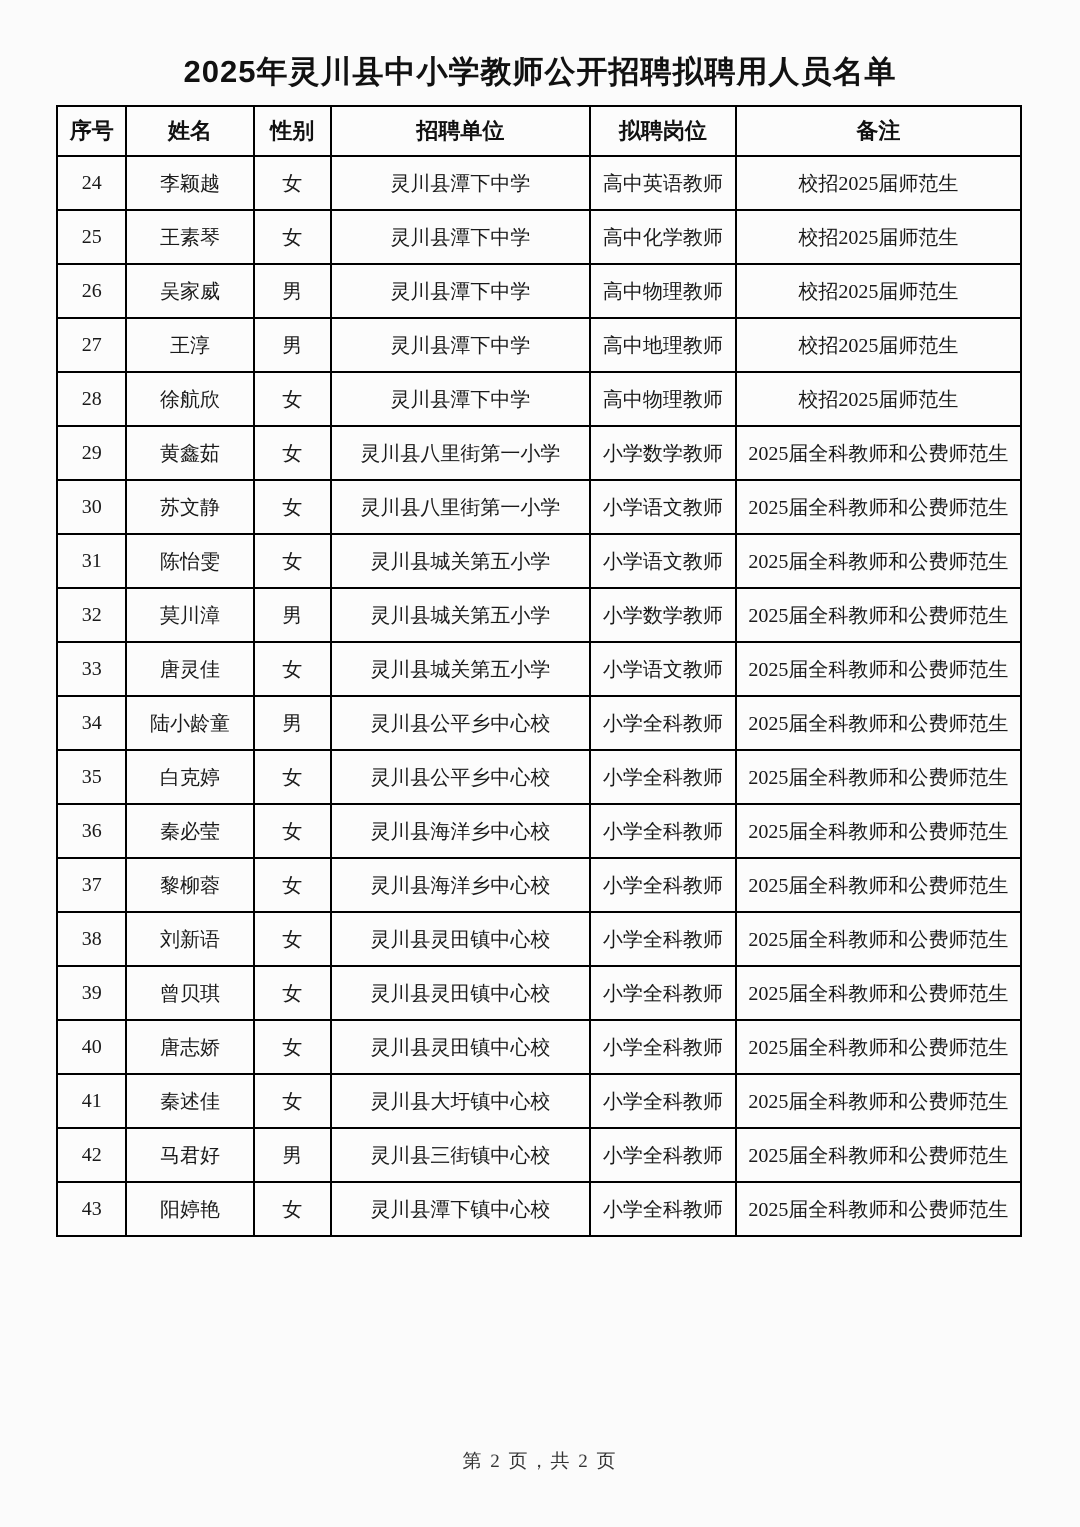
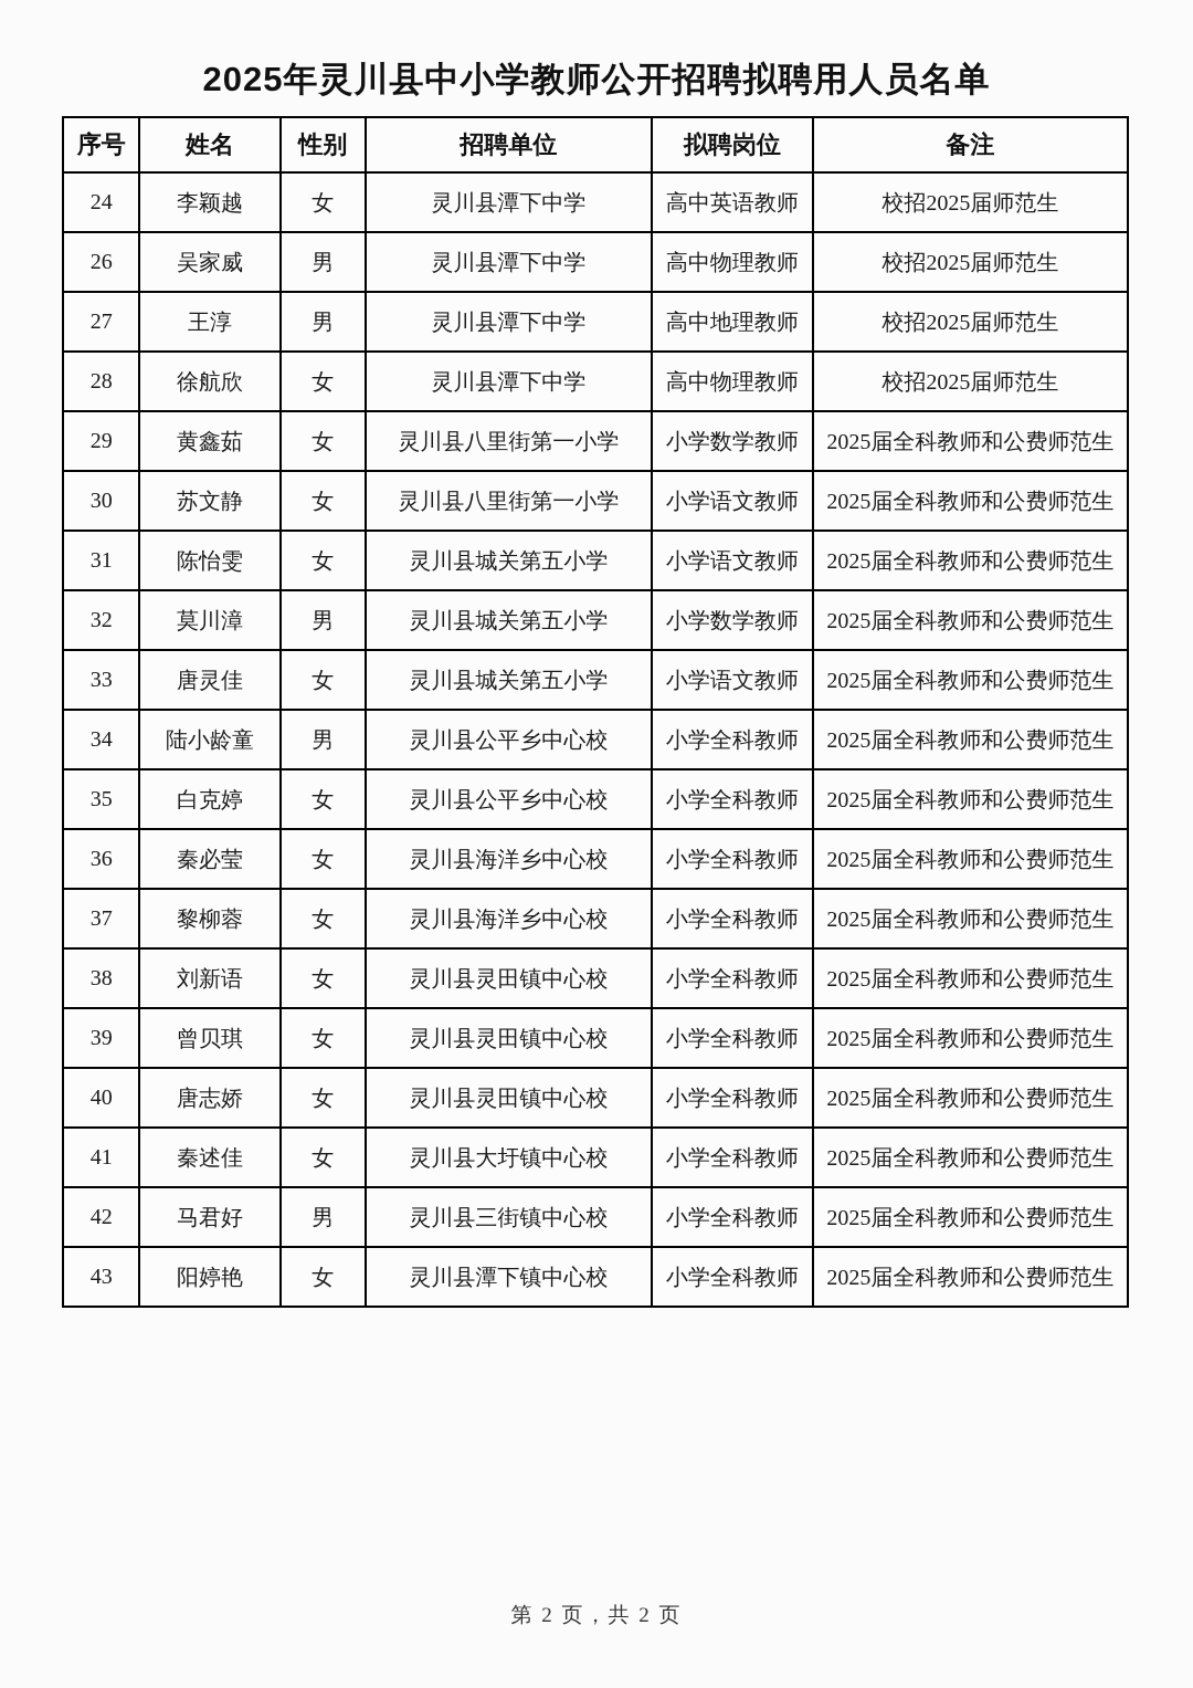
  2025年灵川县中小学教师公开招聘拟聘用人员名单
  序号	姓名	性别	招聘单位	拟聘岗位	备注
  24	李颖越	女	灵川县潭下中学	高中英语教师	校招2025届师范生
- 25	王素琴	女	灵川县潭下中学	高中化学教师	校招2025届师范生
  26	吴家威	男	灵川县潭下中学	高中物理教师	校招2025届师范生
  27	王淳	男	灵川县潭下中学	高中地理教师	校招2025届师范生
  28	徐航欣	女	灵川县潭下中学	高中物理教师	校招2025届师范生
  29	黄鑫茹	女	灵川县八里街第一小学	小学数学教师	2025届全科教师和公费师范生
  30	苏文静	女	灵川县八里街第一小学	小学语文教师	2025届全科教师和公费师范生
  31	陈怡雯	女	灵川县城关第五小学	小学语文教师	2025届全科教师和公费师范生
  32	莫川漳	男	灵川县城关第五小学	小学数学教师	2025届全科教师和公费师范生
  33	唐灵佳	女	灵川县城关第五小学	小学语文教师	2025届全科教师和公费师范生
  34	陆小龄童	男	灵川县公平乡中心校	小学全科教师	2025届全科教师和公费师范生
  35	白克婷	女	灵川县公平乡中心校	小学全科教师	2025届全科教师和公费师范生
  36	秦必莹	女	灵川县海洋乡中心校	小学全科教师	2025届全科教师和公费师范生
  37	黎柳蓉	女	灵川县海洋乡中心校	小学全科教师	2025届全科教师和公费师范生
  38	刘新语	女	灵川县灵田镇中心校	小学全科教师	2025届全科教师和公费师范生
  39	曾贝琪	女	灵川县灵田镇中心校	小学全科教师	2025届全科教师和公费师范生
  40	唐志娇	女	灵川县灵田镇中心校	小学全科教师	2025届全科教师和公费师范生
  41	秦述佳	女	灵川县大圩镇中心校	小学全科教师	2025届全科教师和公费师范生
  42	马君好	男	灵川县三街镇中心校	小学全科教师	2025届全科教师和公费师范生
  43	阳婷艳	女	灵川县潭下镇中心校	小学全科教师	2025届全科教师和公费师范生
  第 2 页，共 2 页
